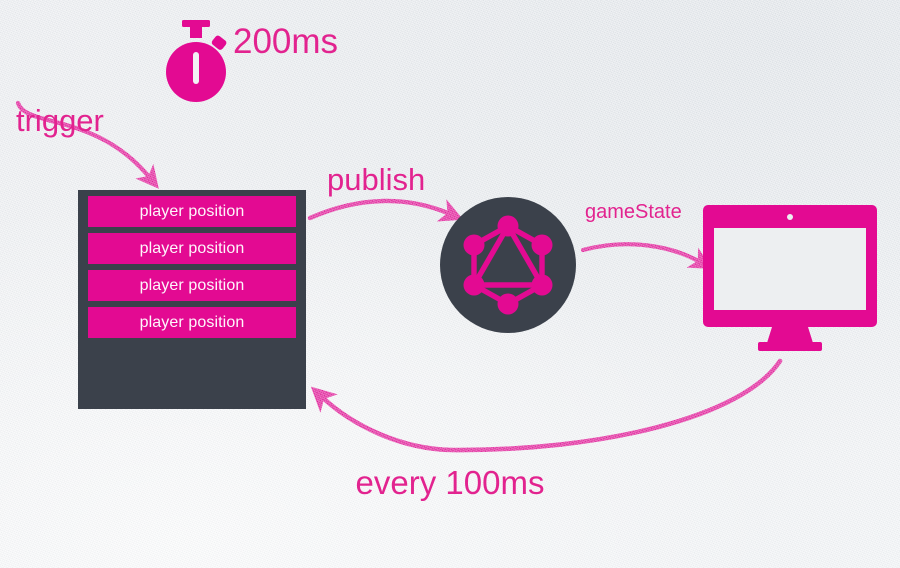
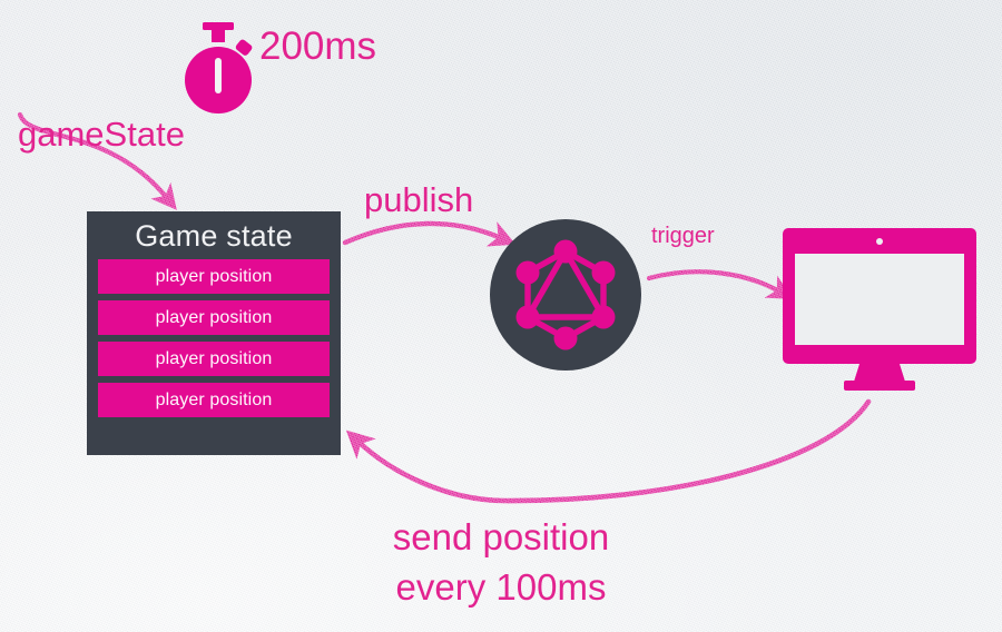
+ Game state
  player position
  player position
  player position
  player position
  200ms
- trigger
+ gameState
  publish
- gameState
+ trigger
+ send position
  every 100ms
